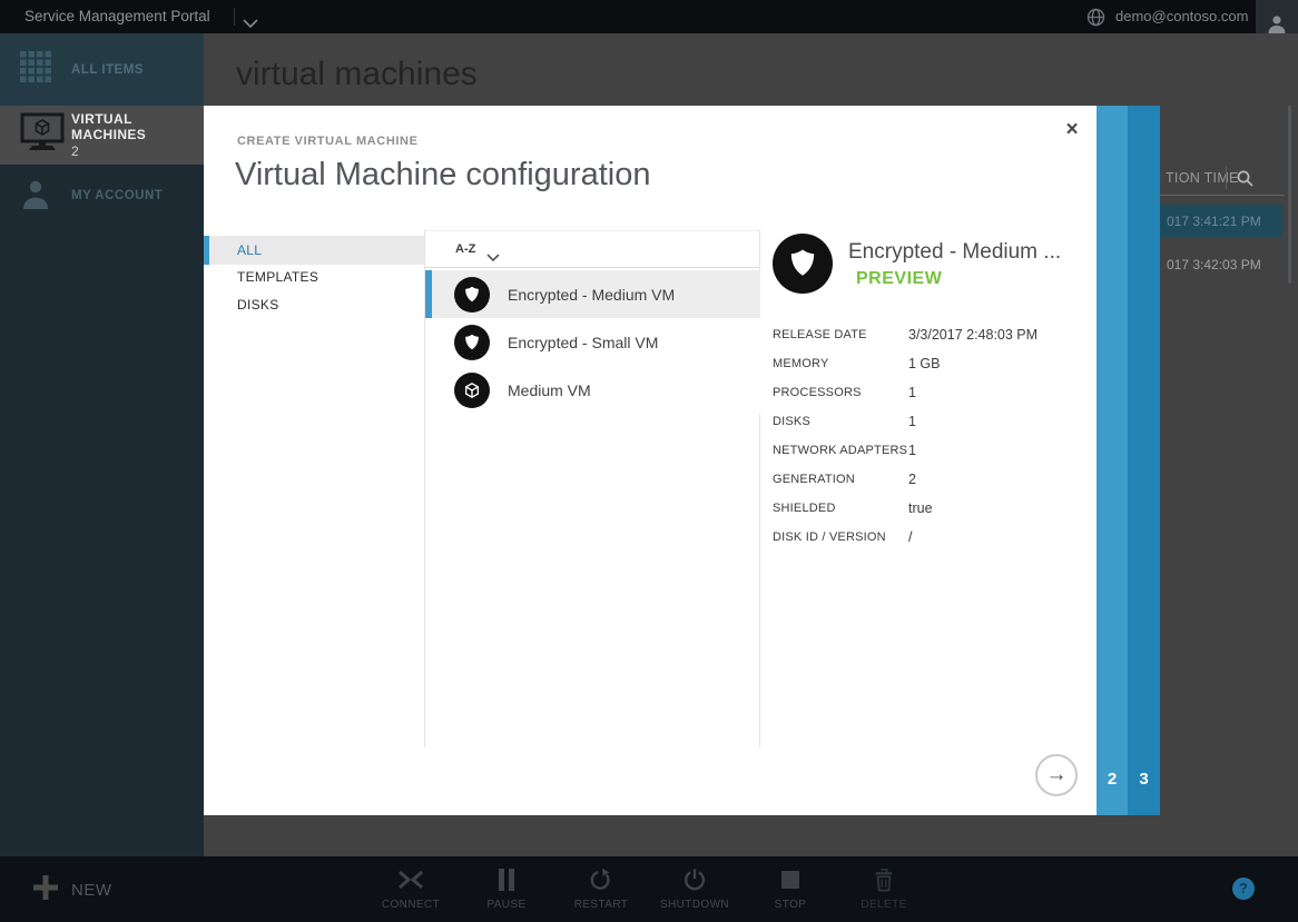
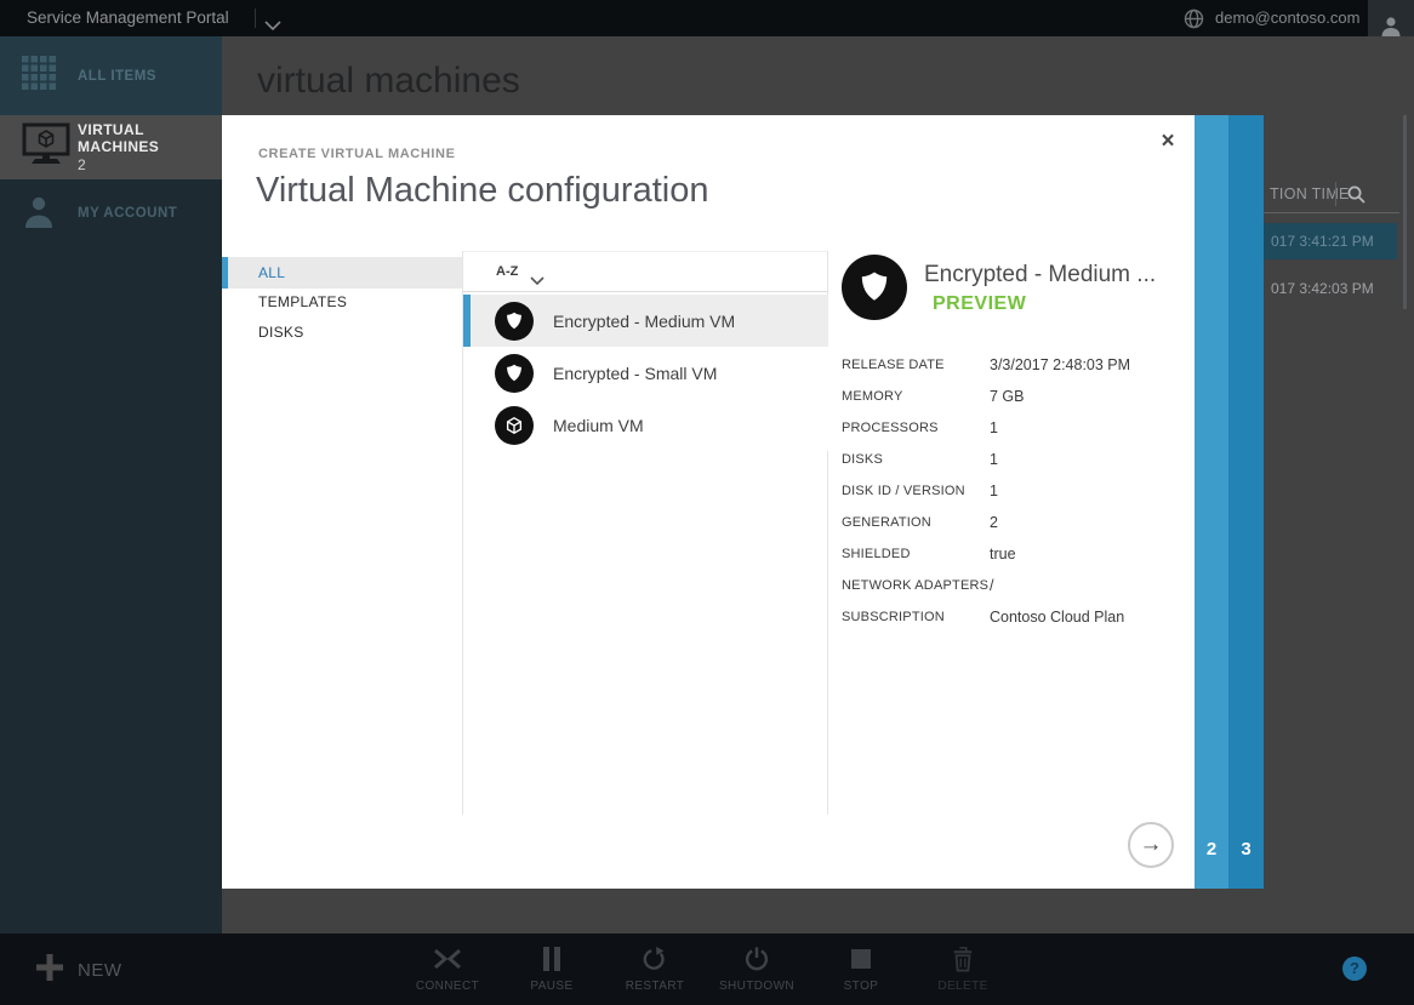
  Service Management Portal
  demo@contoso.com
  ALL ITEMS
  VIRTUAL MACHINES
  2
  MY ACCOUNT
  virtual machines
  TION TIME
  017 3:41:21 PM
  017 3:42:03 PM
  ×
  CREATE VIRTUAL MACHINE
  Virtual Machine configuration
  ALL
  TEMPLATES
  DISKS
  A-Z
  Encrypted - Medium VM
  Encrypted - Small VM
  Medium VM
  Encrypted - Medium ...
  PREVIEW
  RELEASE DATE
  3/3/2017 2:48:03 PM
  MEMORY
- 1 GB
+ 7 GB
  PROCESSORS
  1
  DISKS
  1
- NETWORK ADAPTERS
+ DISK ID / VERSION
  1
  GENERATION
  2
  SHIELDED
  true
- DISK ID / VERSION
+ NETWORK ADAPTERS
  /
+ SUBSCRIPTION
+ Contoso Cloud Plan
  →
  2
  3
  NEW
  CONNECT
  PAUSE
  RESTART
  SHUTDOWN
  STOP
  DELETE
  ?
